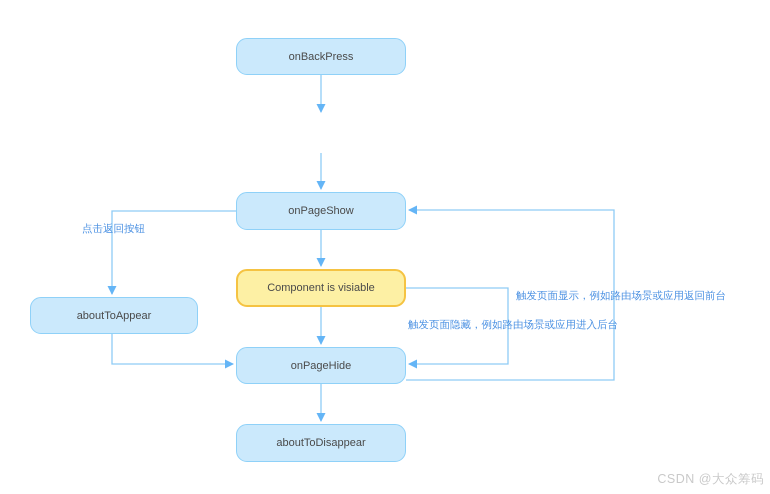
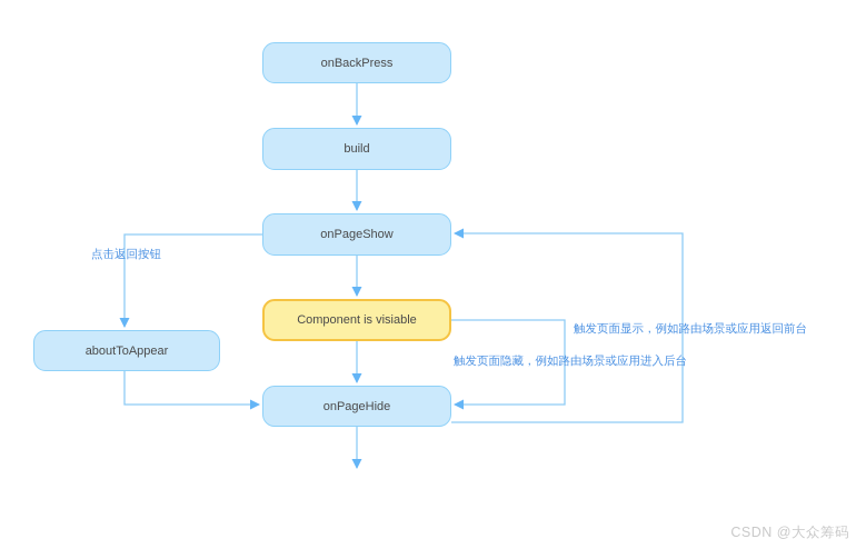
  onBackPress
+ build
  onPageShow
  Component is visiable
  aboutToAppear
  onPageHide
- aboutToDisappear
  点击返回按钮
  触发页面显示，例如路由场景或应用返回前台
  触发页面隐藏，例如路由场景或应用进入后台
  CSDN @大众筹码
